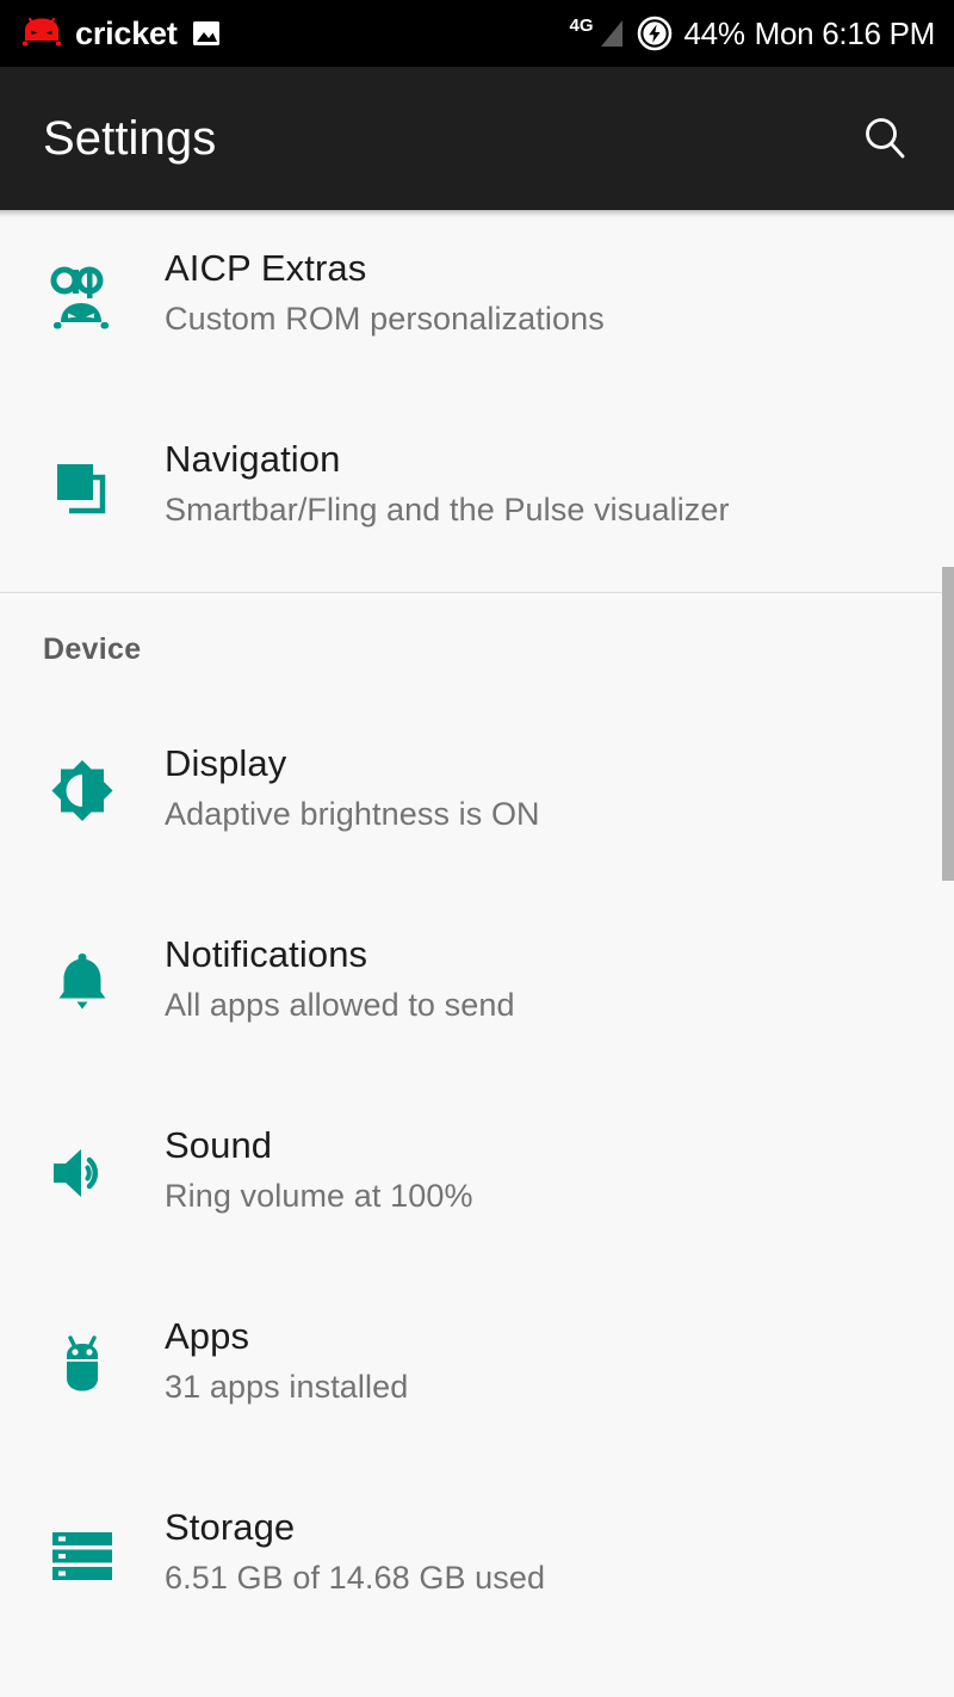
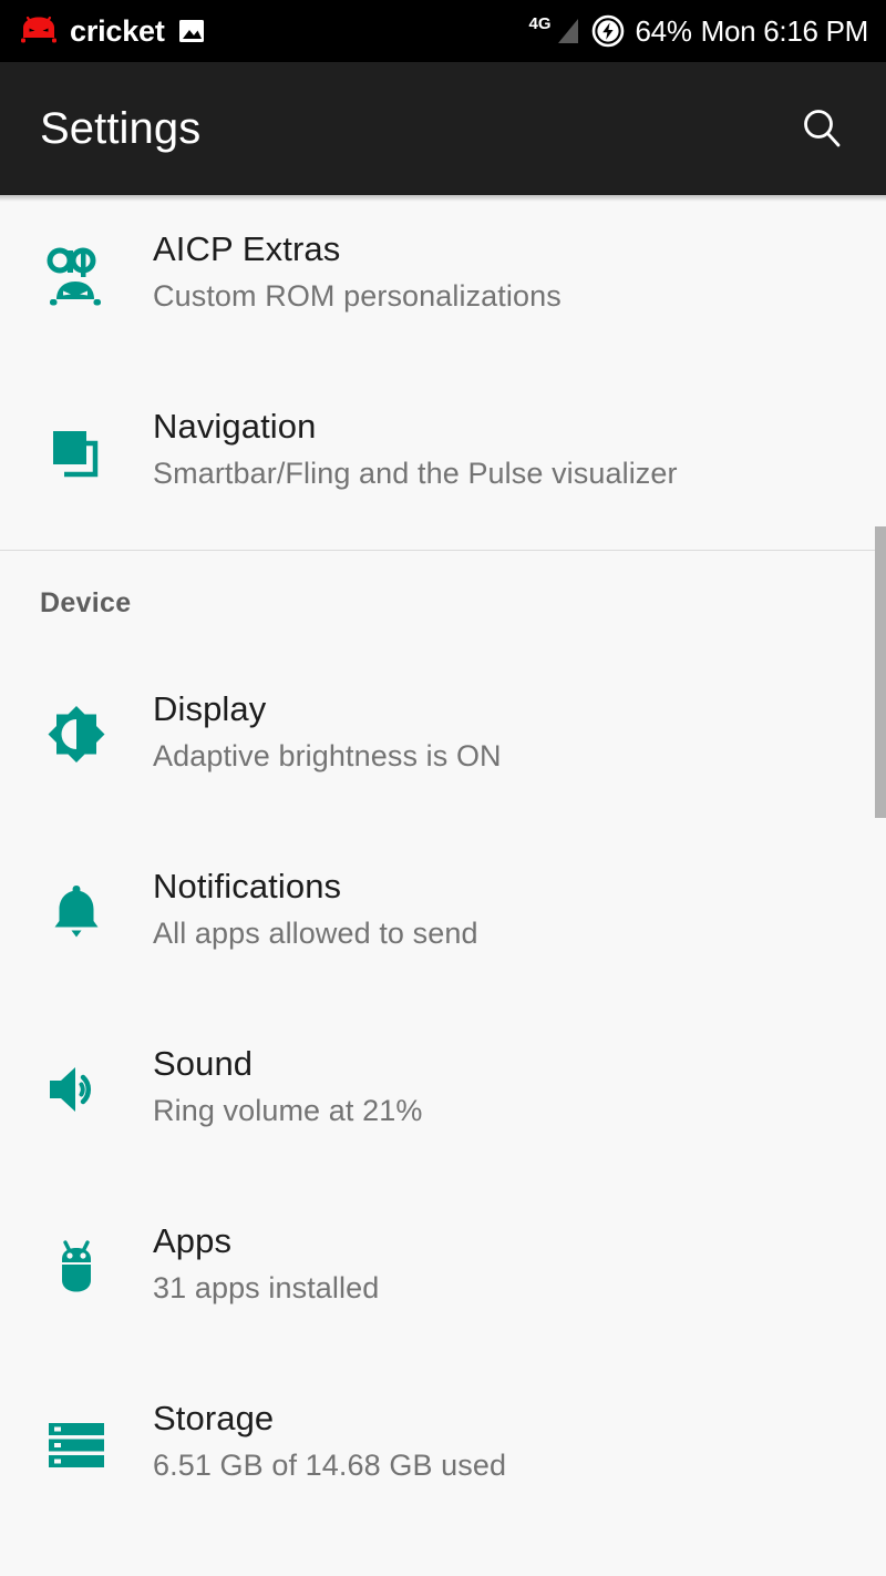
  cricket
  4G
- 44%
+ 64%
  Mon 6:16 PM
  Settings
  AICP Extras
  Custom ROM personalizations
  Navigation
  Smartbar/Fling and the Pulse visualizer
  Device
  Display
  Adaptive brightness is ON
  Notifications
  All apps allowed to send
  Sound
- Ring volume at 100%
+ Ring volume at 21%
  Apps
  31 apps installed
  Storage
  6.51 GB of 14.68 GB used
